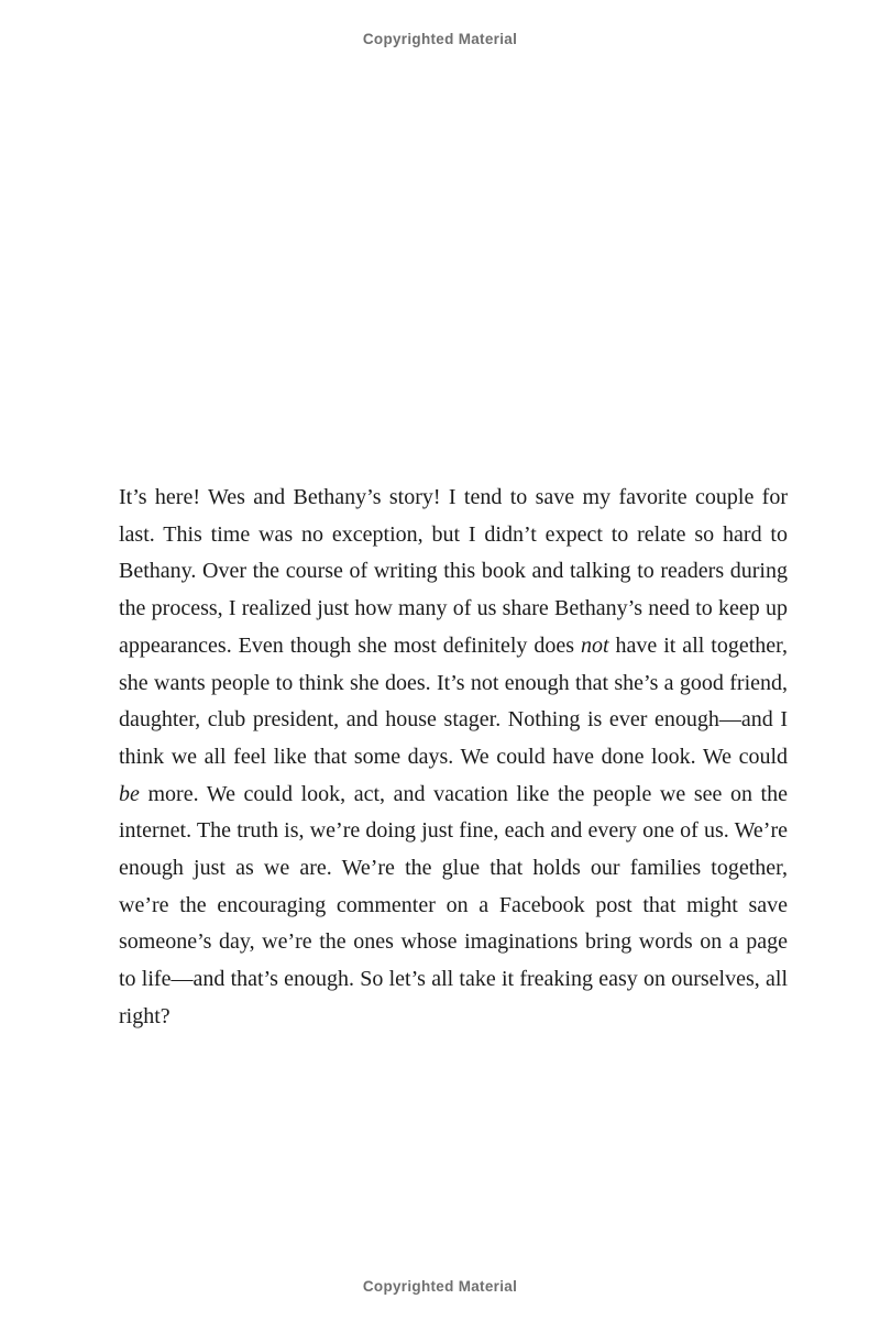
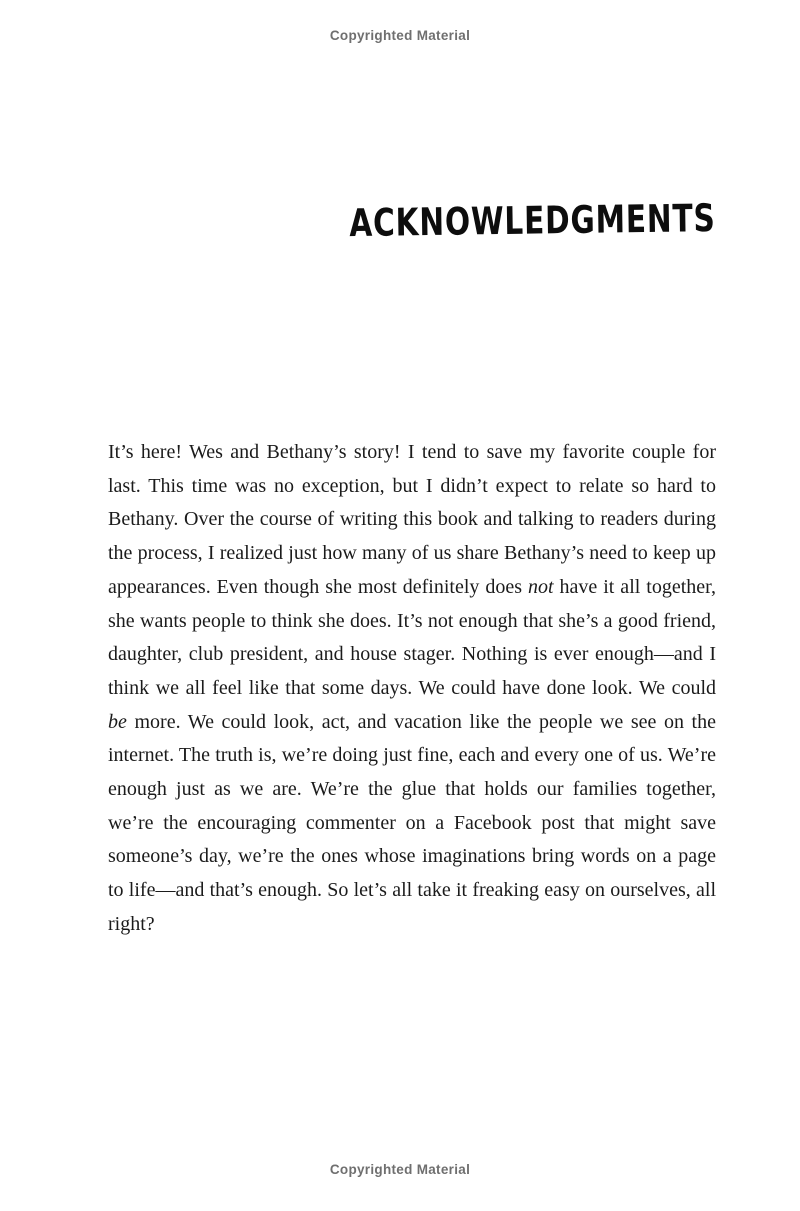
  Copyrighted Material
+ ACKNOWLEDGMENTS
  It’s here! Wes and Bethany’s story! I tend to save my favorite couple for last. This time was no exception, but I didn’t expect to relate so hard to Bethany. Over the course of writing this book and talking to readers during the process, I realized just how many of us share Bethany’s need to keep up appearances. Even though she most definitely does not have it all together, she wants people to think she does. It’s not enough that she’s a good friend, daughter, club president, and house stager. Nothing is ever enough—and I think we all feel like that some days. We could have done look. We could be more. We could look, act, and vacation like the people we see on the internet. The truth is, we’re doing just fine, each and every one of us. We’re enough just as we are. We’re the glue that holds our families together, we’re the encouraging commenter on a Facebook post that might save someone’s day, we’re the ones whose imaginations bring words on a page to life—and that’s enough. So let’s all take it freaking easy on ourselves, all right?
  Copyrighted Material
